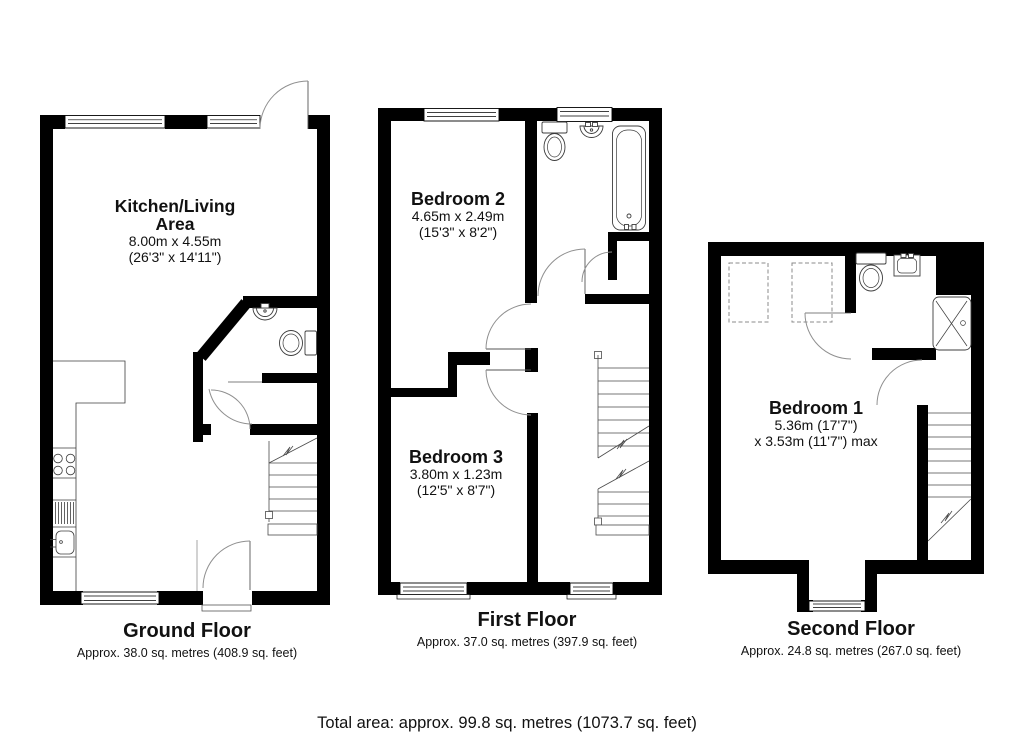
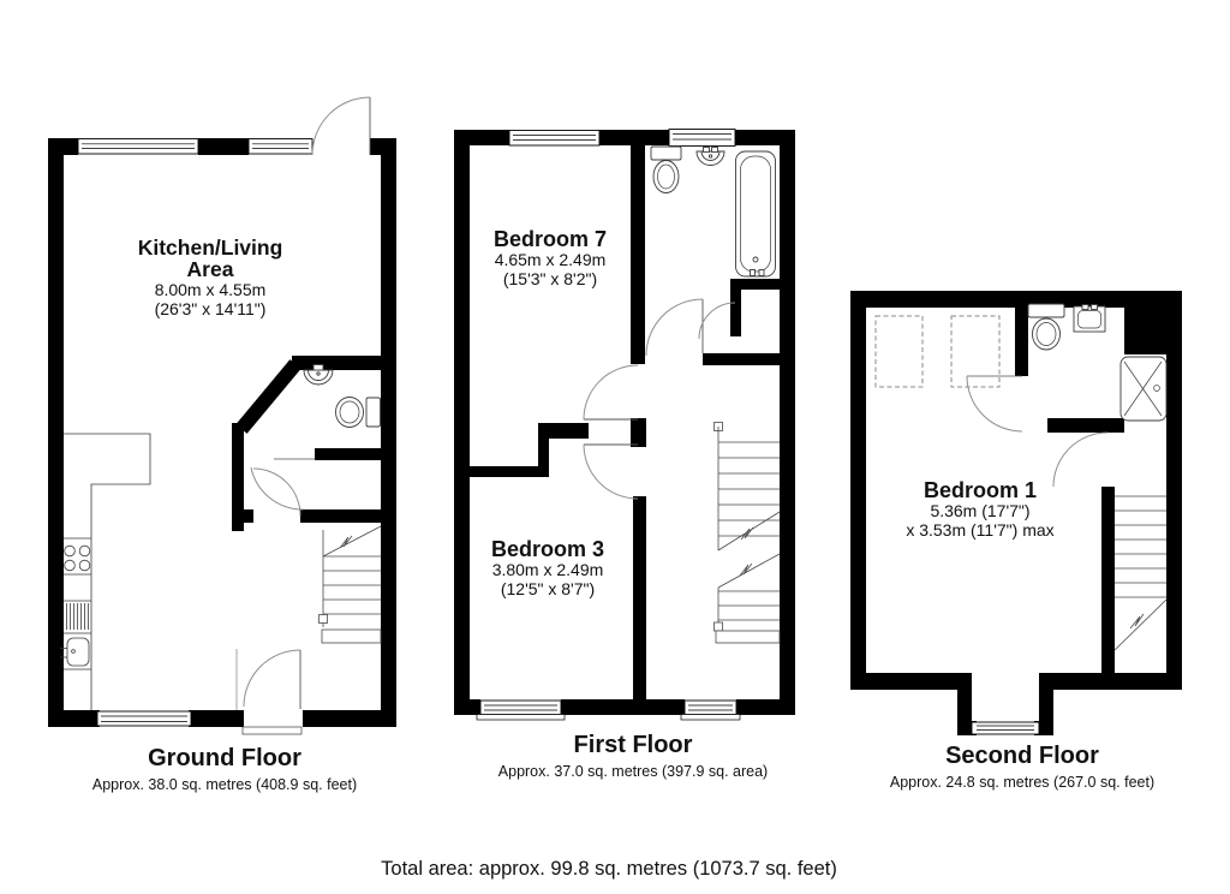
  Kitchen/Living
  Area
  8.00m x 4.55m
  (26'3" x 14'11")
- Bedroom 2
+ Bedroom 7
  4.65m x 2.49m
  (15'3" x 8'2")
  Bedroom 3
- 3.80m x 1.23m
+ 3.80m x 2.49m
  (12'5" x 8'7")
  Bedroom 1
  5.36m (17'7")
  x 3.53m (11'7") max
  Ground Floor
  Approx. 38.0 sq. metres (408.9 sq. feet)
  First Floor
- Approx. 37.0 sq. metres (397.9 sq. feet)
+ Approx. 37.0 sq. metres (397.9 sq. area)
  Second Floor
  Approx. 24.8 sq. metres (267.0 sq. feet)
  Total area: approx. 99.8 sq. metres (1073.7 sq. feet)
